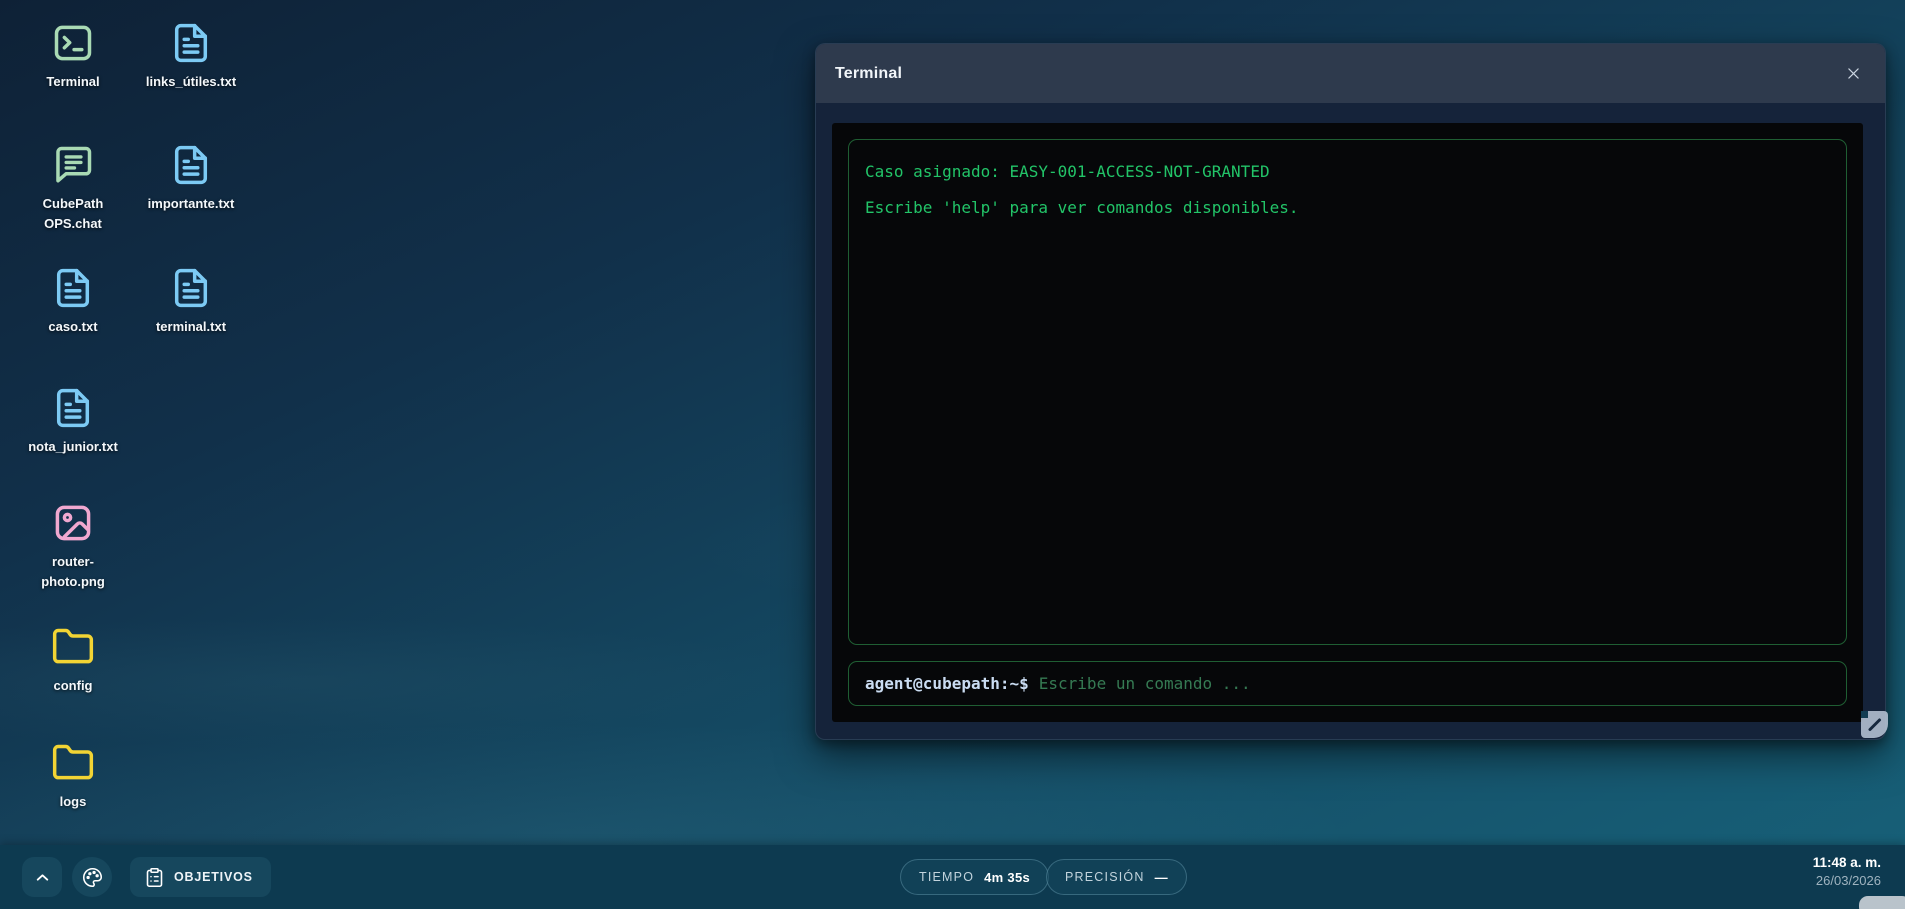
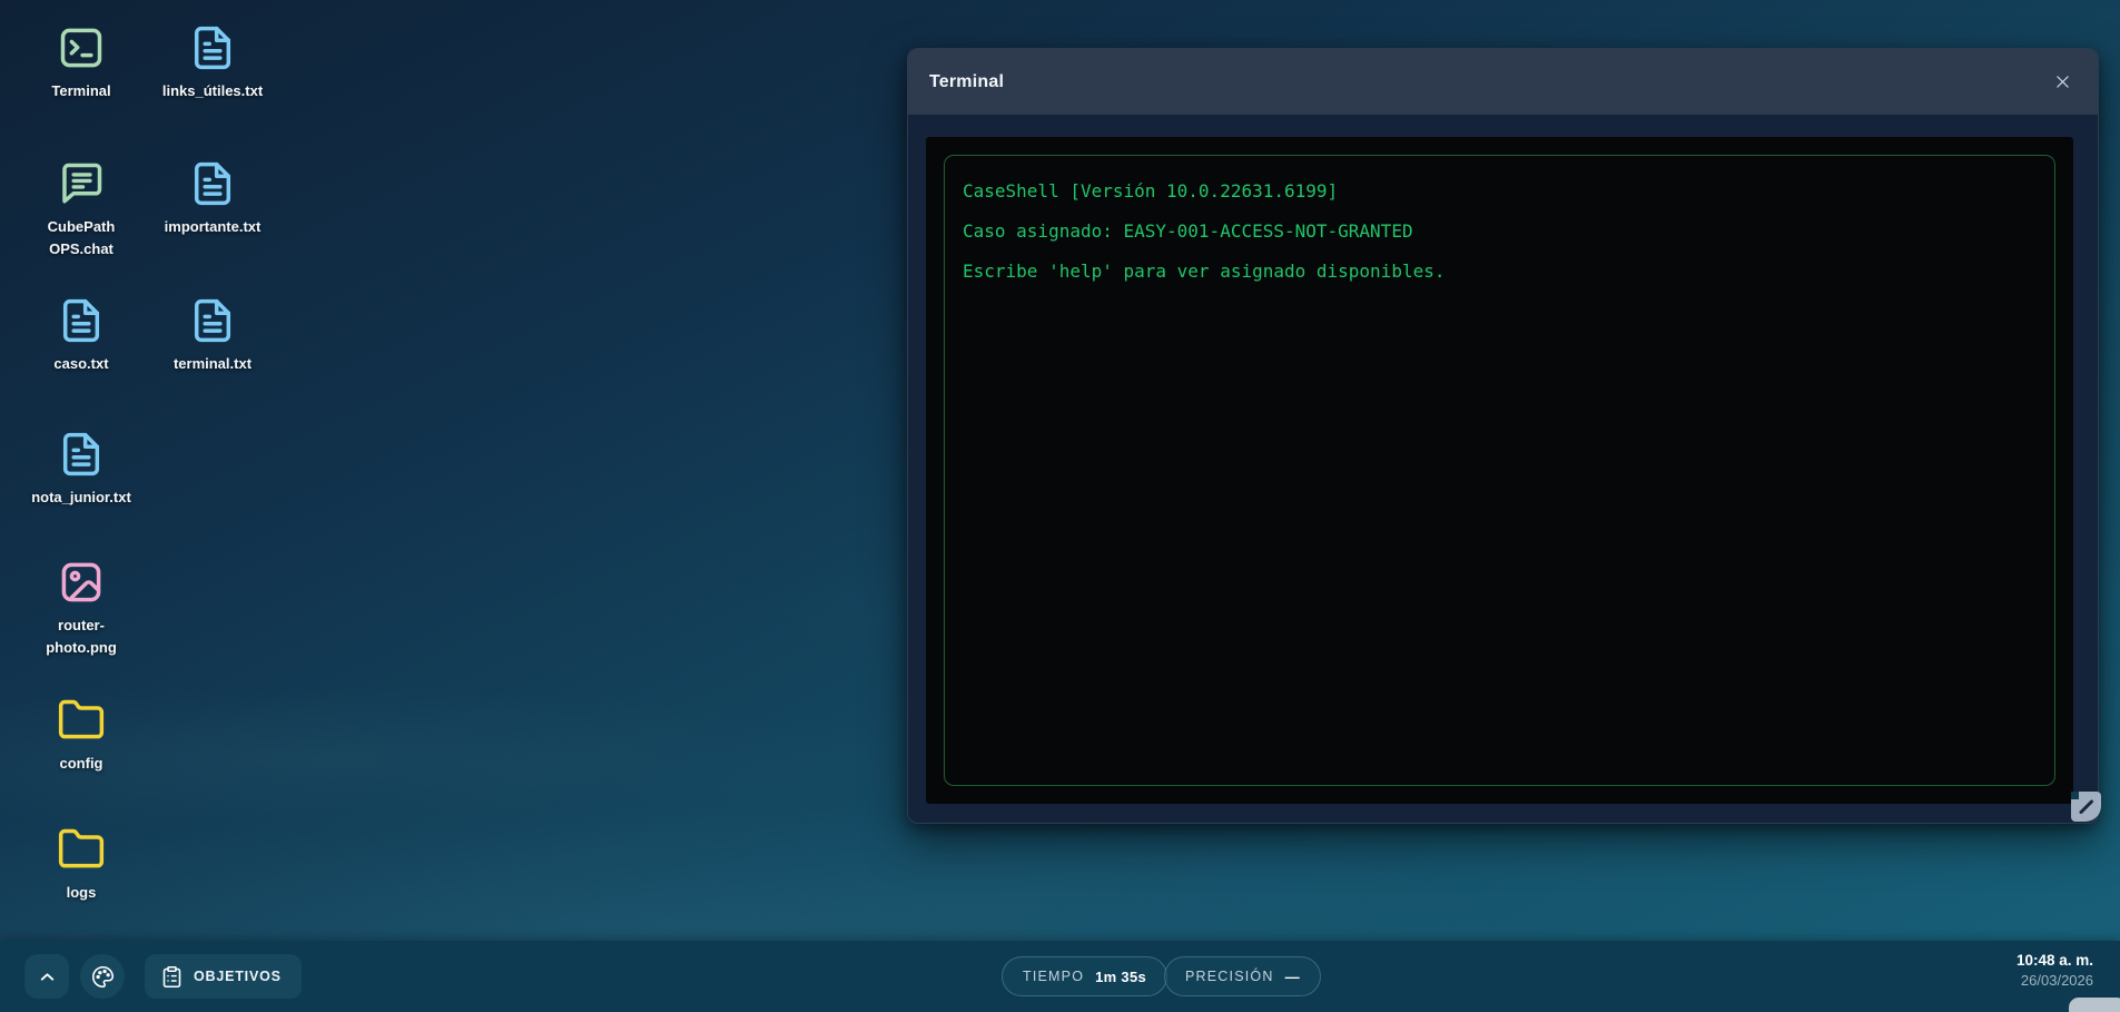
  Terminal
  links_útiles.txt
  CubePath OPS.chat
  importante.txt
  caso.txt
  terminal.txt
  nota_junior.txt
  router-photo.png
  config
  logs
  Terminal
+ CaseShell [Versión 10.0.22631.6199]
  Caso asignado: EASY-001-ACCESS-NOT-GRANTED
- Escribe 'help' para ver comandos disponibles.
+ Escribe 'help' para ver asignado disponibles.
- agent@cubepath:~$
- Escribe un comando ...
  OBJETIVOS
  TIEMPO
- 4m 35s
+ 1m 35s
  PRECISIÓN
  —
- 11:48 a. m.
+ 10:48 a. m.
  26/03/2026
